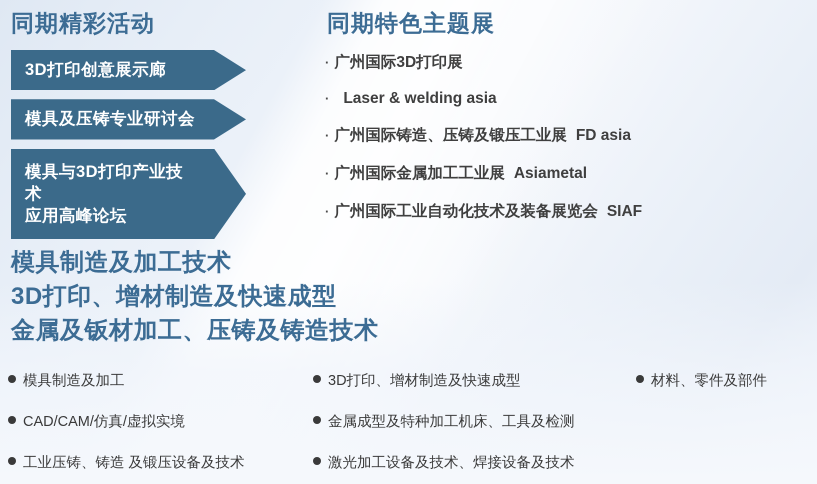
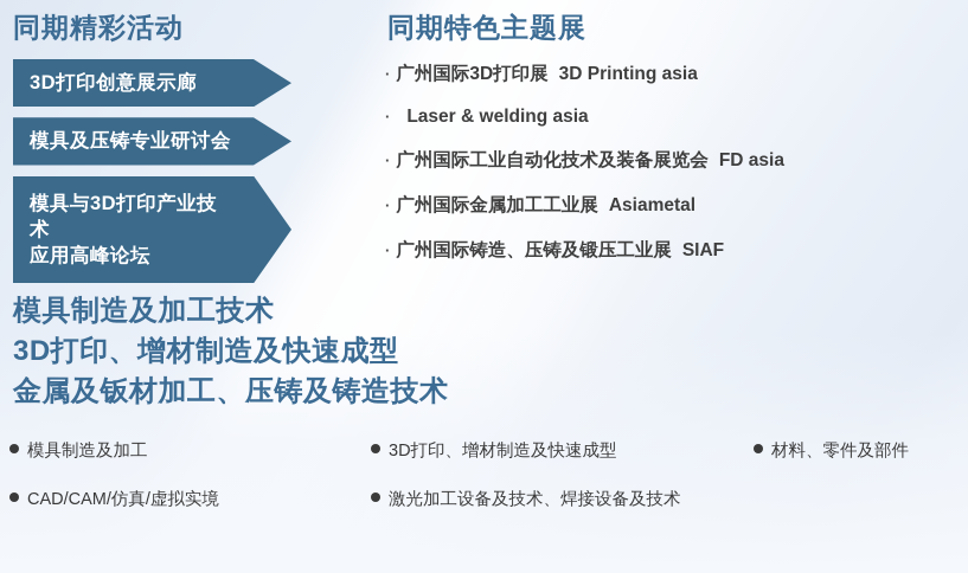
  同期精彩活动
  同期特色主题展
  3D打印创意展示廊
  模具及压铸专业研讨会
  模具与3D打印产业技术
  应用高峰论坛
  ·
  广州国际3D打印展
+ 3D Printing asia
  ·
  Laser & welding asia
  ·
- 广州国际铸造、压铸及锻压工业展
+ 广州国际工业自动化技术及装备展览会
  FD asia
  ·
  广州国际金属加工工业展
  Asiametal
  ·
- 广州国际工业自动化技术及装备展览会
+ 广州国际铸造、压铸及锻压工业展
  SIAF
  模具制造及加工技术
  3D打印、增材制造及快速成型
  金属及钣材加工、压铸及铸造技术
  模具制造及加工
  CAD/CAM/仿真/虚拟实境
- 工业压铸、铸造 及锻压设备及技术
  3D打印、增材制造及快速成型
- 金属成型及特种加工机床、工具及检测
  激光加工设备及技术、焊接设备及技术
  材料、零件及部件
